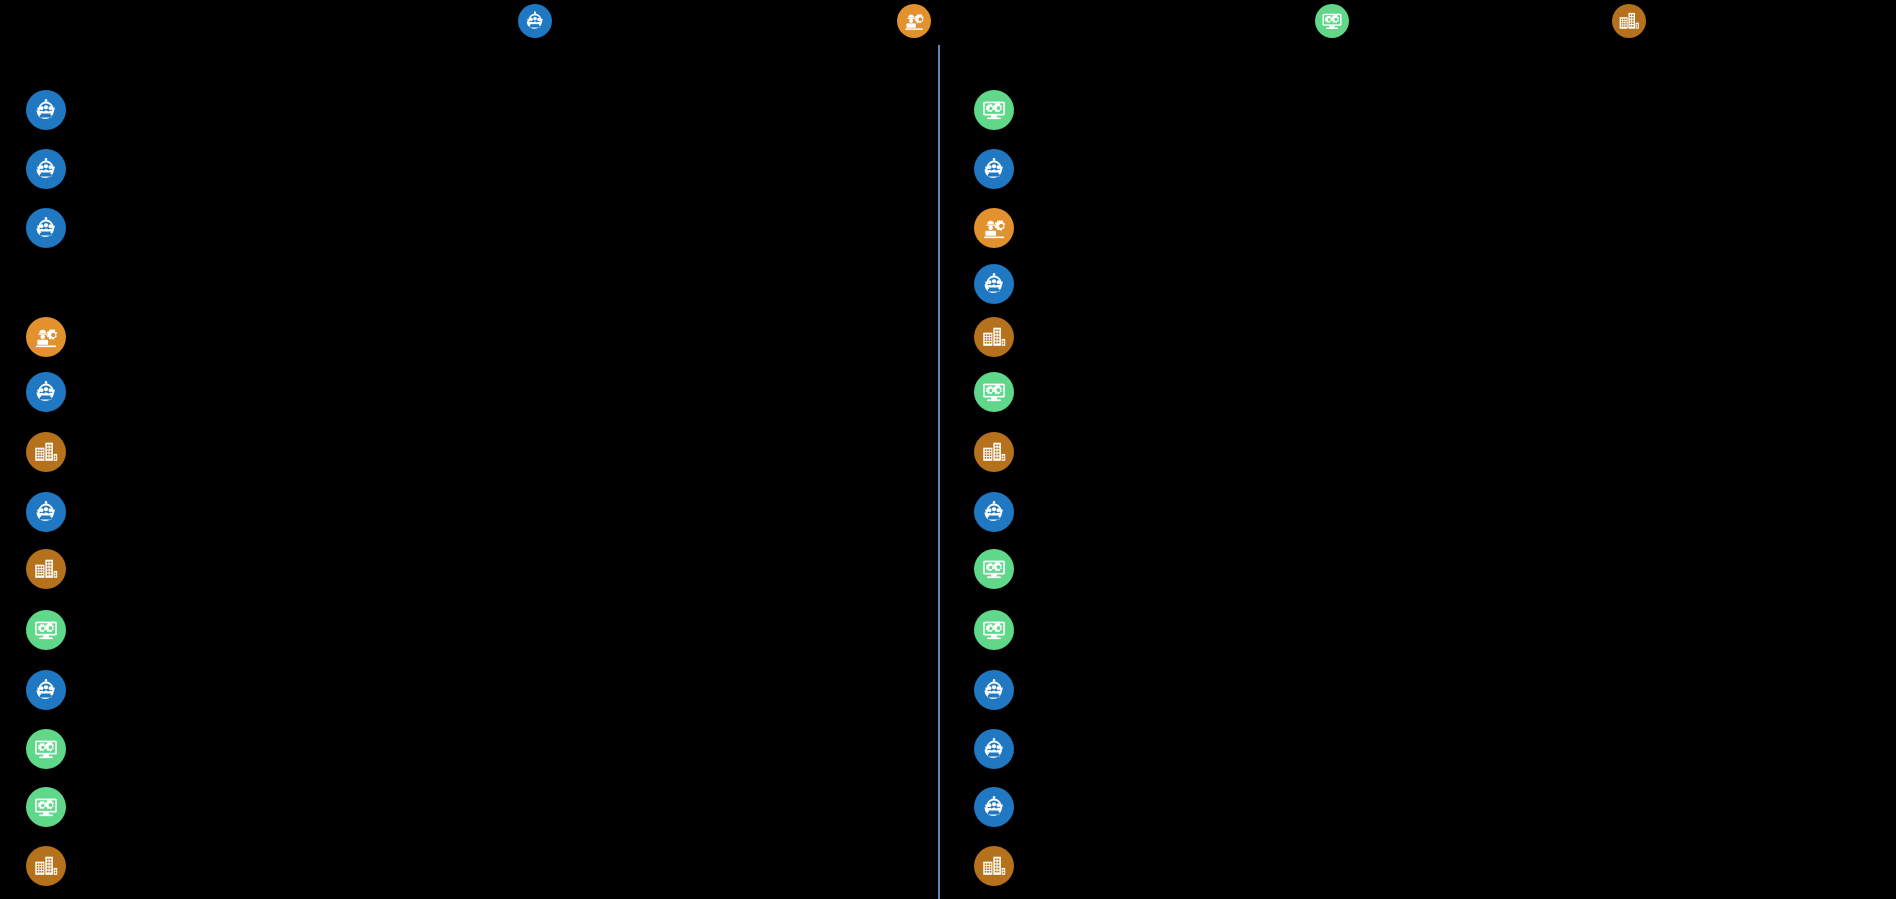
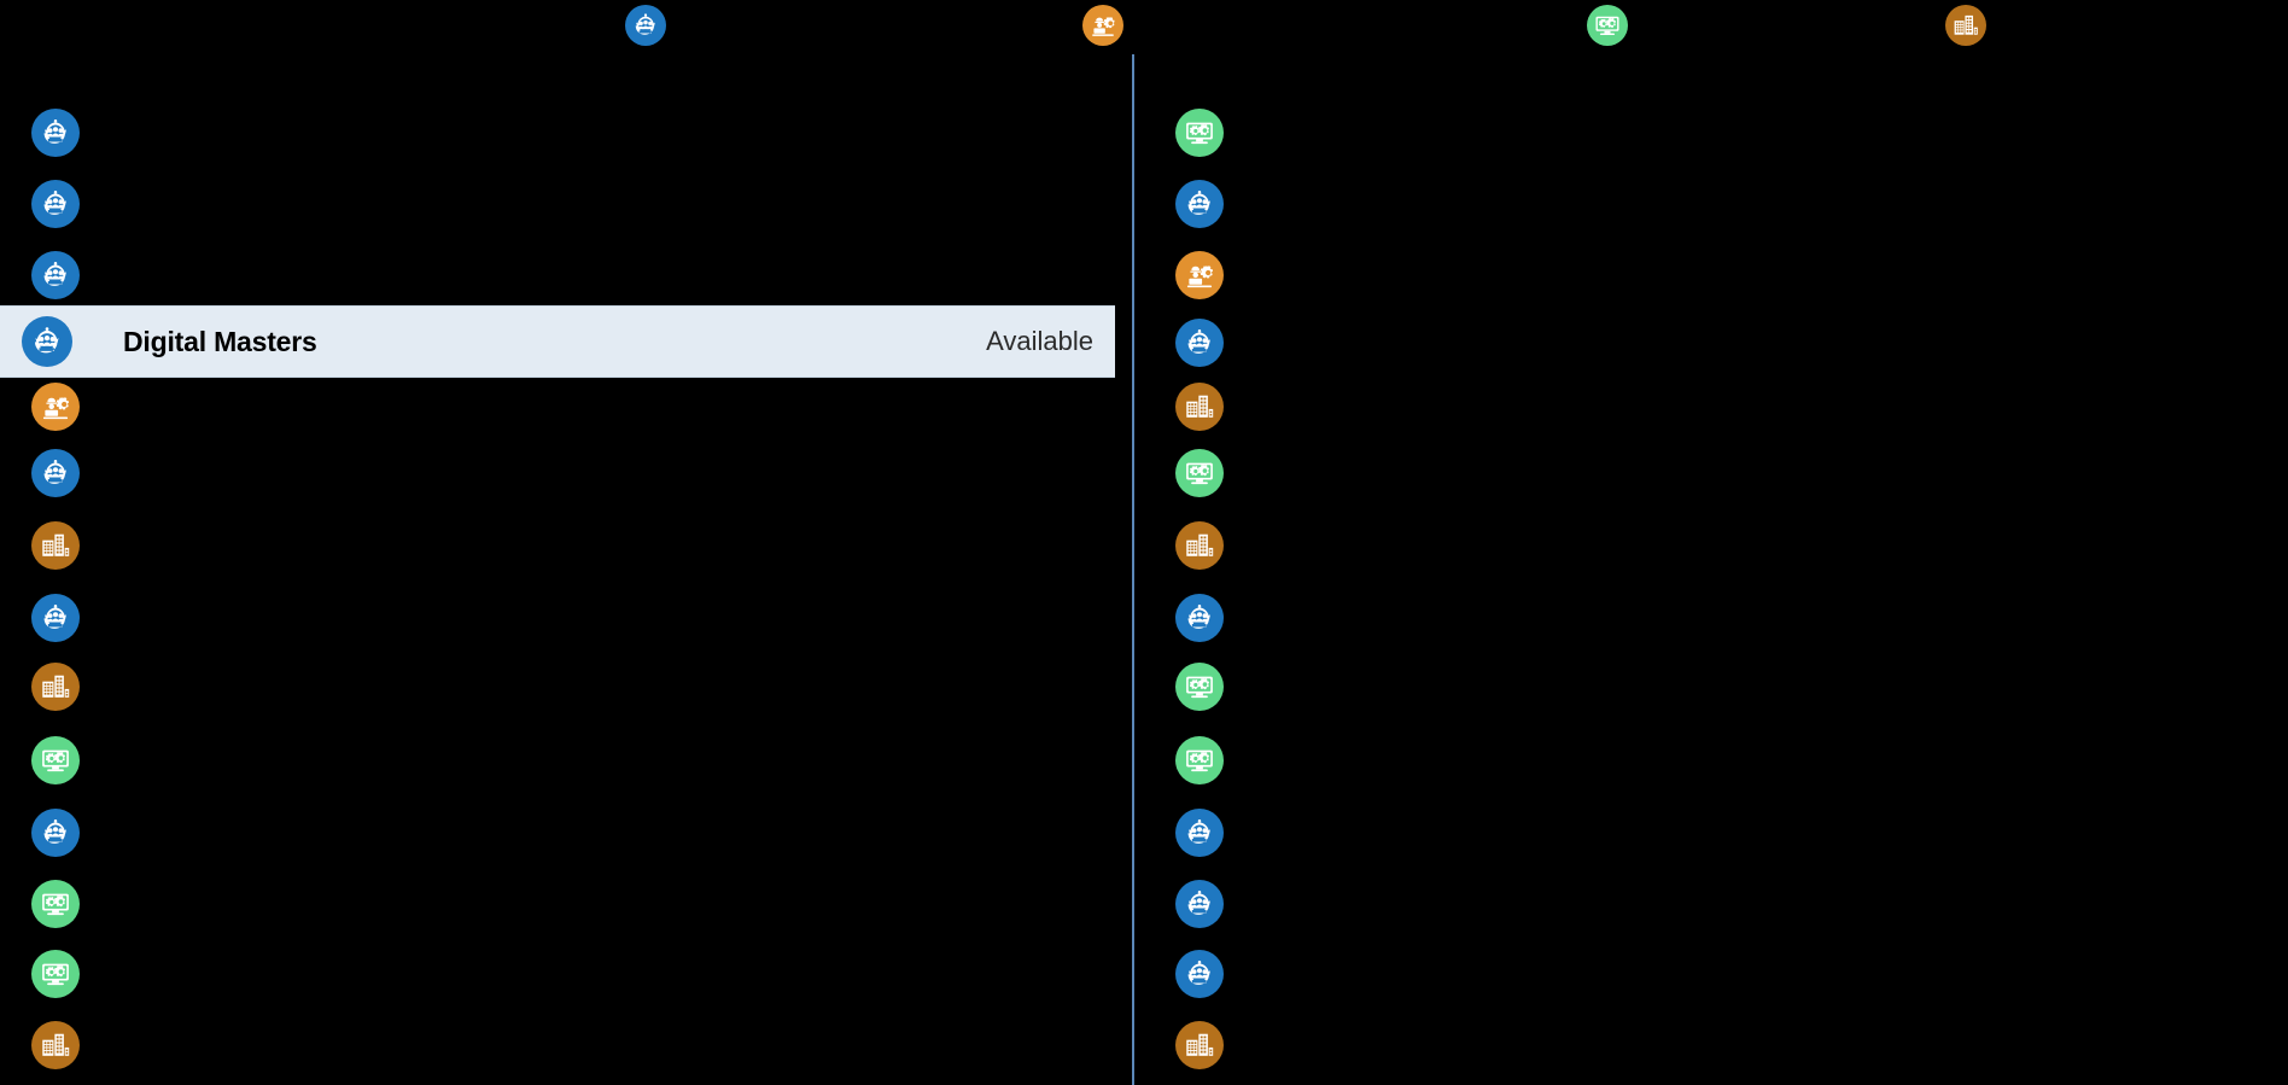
+ Digital Masters
+ Available
